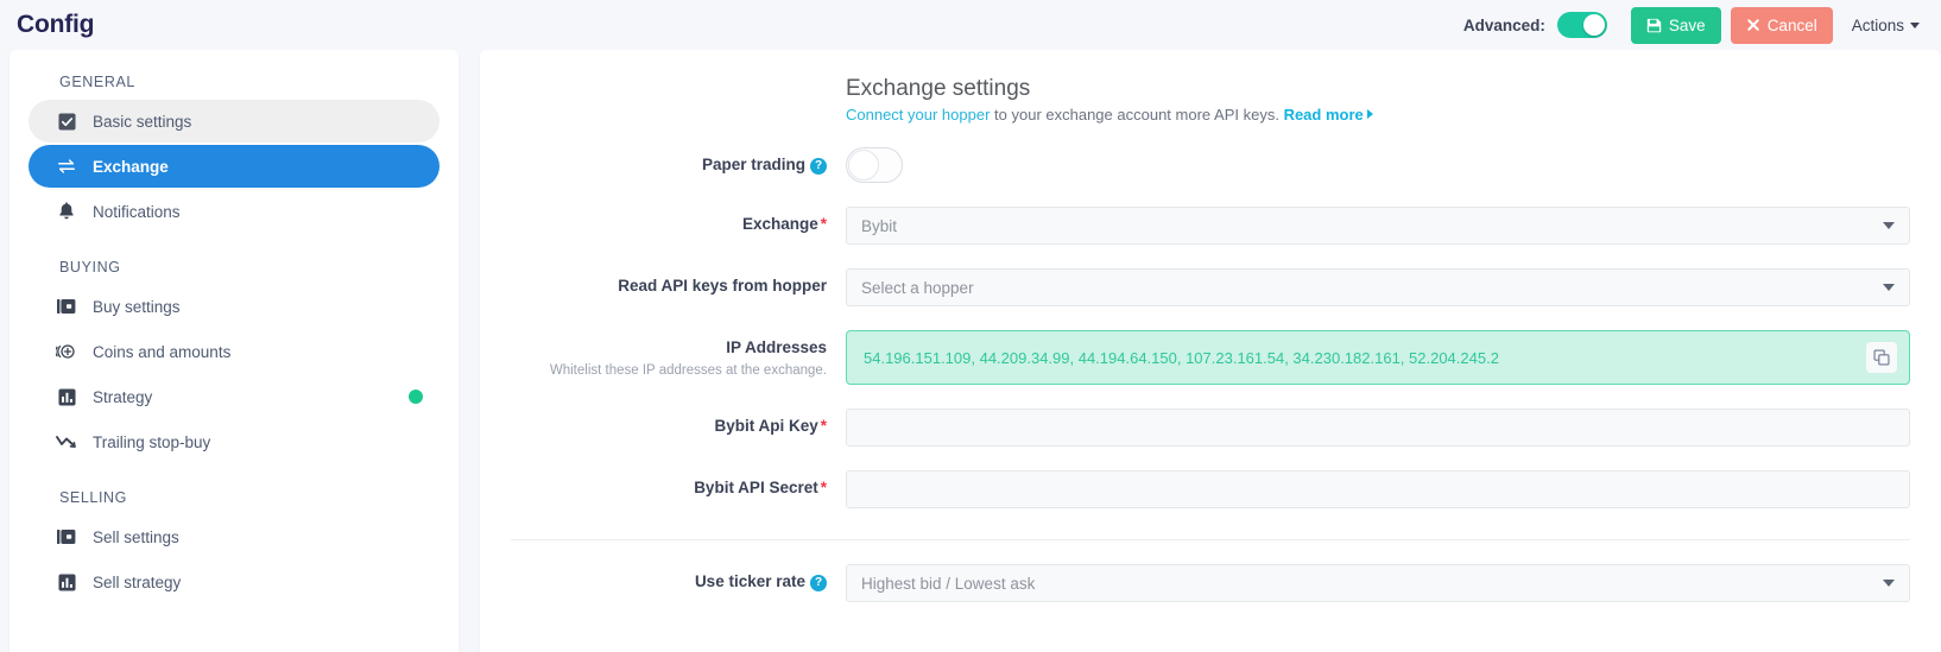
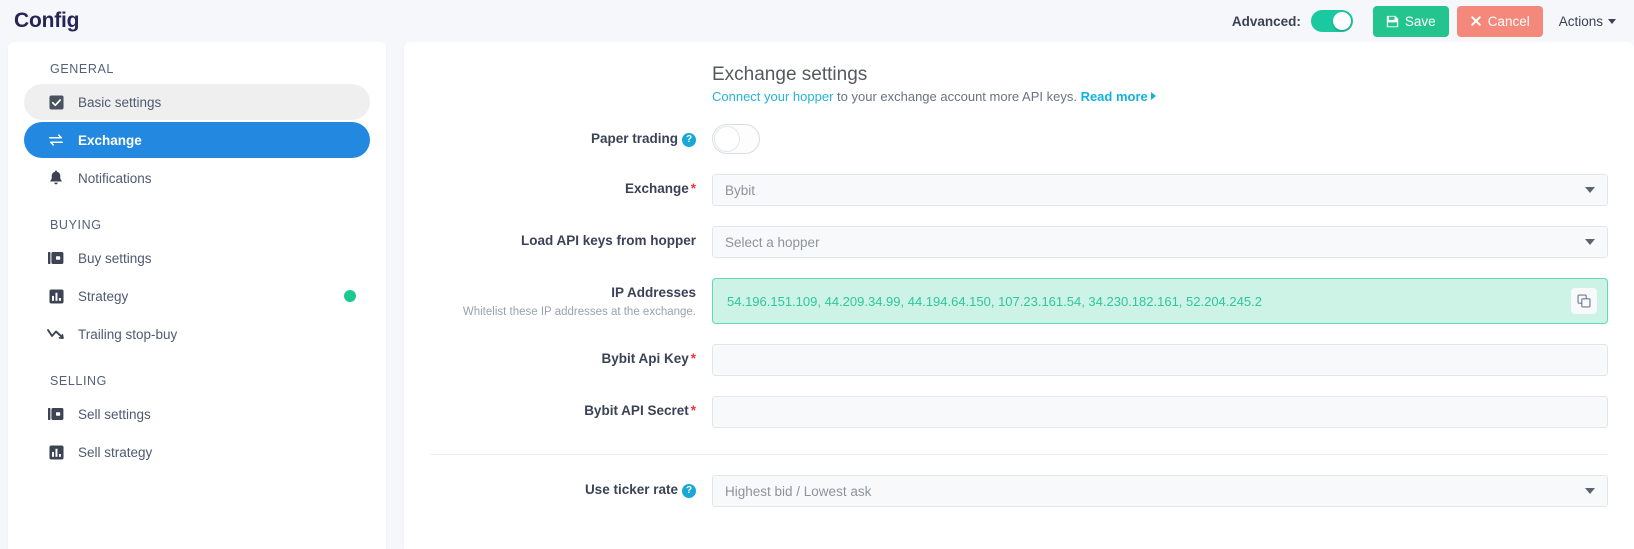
  Config
  Advanced:
  Save
  Cancel
  Actions
  GENERAL
  Basic settings
  Exchange
  Notifications
  BUYING
  Buy settings
- Coins and amounts
  Strategy
  Trailing stop-buy
  SELLING
  Sell settings
  Sell strategy
  Exchange settings
  Connect your hopper to your exchange account more API keys. Read more
  Paper trading ?
  Exchange *
  Bybit
- Read API keys from hopper
+ Load API keys from hopper
  Select a hopper
  IP Addresses
  Whitelist these IP addresses at the exchange.
  54.196.151.109, 44.209.34.99, 44.194.64.150, 107.23.161.54, 34.230.182.161, 52.204.245.2
  Bybit Api Key *
  Bybit API Secret *
  Use ticker rate ?
  Highest bid / Lowest ask
